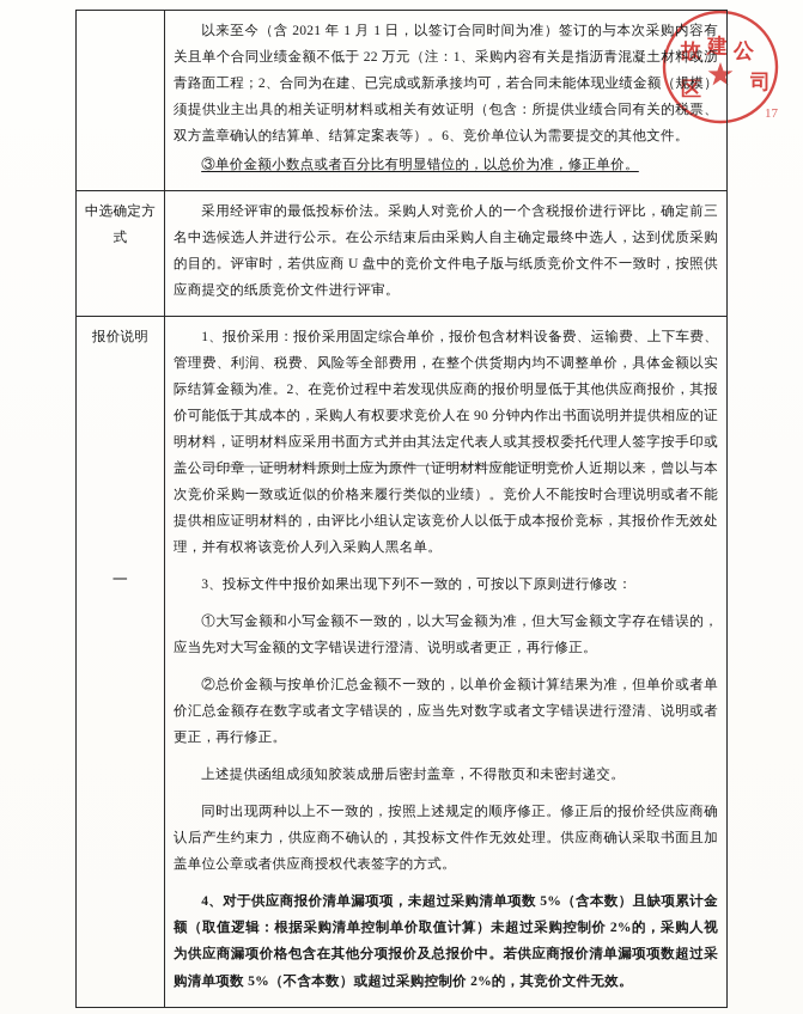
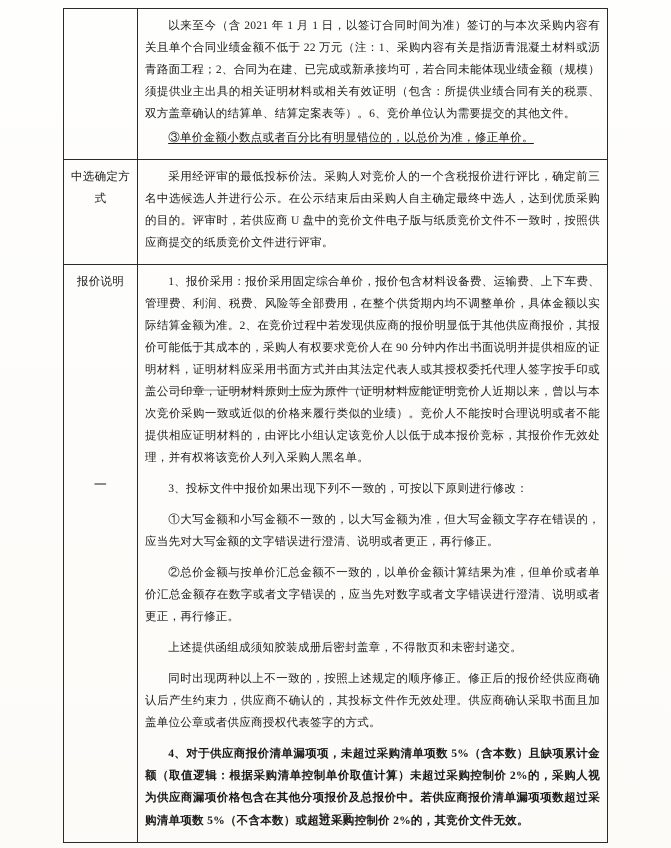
- 故
- 建
- 公
- 司
- 区
- 17
  	以来至今（含 2021 年 1 月 1 日，以签订合同时间为准）签订的与本次采购内容有关且单个合同业绩金额不低于 22 万元（注：1、采购内容有关是指沥青混凝土材料或沥青路面工程；2、合同为在建、已完成或新承接均可，若合同未能体现业绩金额（规模）须提供业主出具的相关证明材料或相关有效证明（包含：所提供业绩合同有关的税票、双方盖章确认的结算单、结算定案表等）。6、竞价单位认为需要提交的其他文件。 ③单价金额小数点或者百分比有明显错位的，以总价为准，修正单价。
  中选确定方式	采用经评审的最低投标价法。采购人对竞价人的一个含税报价进行评比，确定前三名中选候选人并进行公示。在公示结束后由采购人自主确定最终中选人，达到优质采购的目的。评审时，若供应商 U 盘中的竞价文件电子版与纸质竞价文件不一致时，按照供应商提交的纸质竞价文件进行评审。
  报价说明 一	1、报价采用：报价采用固定综合单价，报价包含材料设备费、运输费、上下车费、管理费、利润、税费、风险等全部费用，在整个供货期内均不调整单价，具体金额以实际结算金额为准。2、在竞价过程中若发现供应商的报价明显低于其他供应商报价，其报价可能低于其成本的，采购人有权要求竞价人在 90 分钟内作出书面说明并提供相应的证明材料，证明材料应采用书面方式并由其法定代表人或其授权委托代理人签字按手印或盖公司印章，证明材料原则上应为原件（证明材料应能证明竞价人近期以来，曾以与本次竞价采购一致或近似的价格来履行类似的业绩）。竞价人不能按时合理说明或者不能提供相应证明材料的，由评比小组认定该竞价人以低于成本报价竞标，其报价作无效处理，并有权将该竞价人列入采购人黑名单。 3、投标文件中报价如果出现下列不一致的，可按以下原则进行修改： ①大写金额和小写金额不一致的，以大写金额为准，但大写金额文字存在错误的，应当先对大写金额的文字错误进行澄清、说明或者更正，再行修正。 ②总价金额与按单价汇总金额不一致的，以单价金额计算结果为准，但单价或者单价汇总金额存在数字或者文字错误的，应当先对数字或者文字错误进行澄清、说明或者更正，再行修正。 上述提供函组成须知胶装成册后密封盖章，不得散页和未密封递交。 同时出现两种以上不一致的，按照上述规定的顺序修正。修正后的报价经供应商确认后产生约束力，供应商不确认的，其投标文件作无效处理。供应商确认采取书面且加盖单位公章或者供应商授权代表签字的方式。 4、对于供应商报价清单漏项项，未超过采购清单项数 5%（含本数）且缺项累计金额（取值逻辑：根据采购清单控制单价取值计算）未超过采购控制价 2%的，采购人视为供应商漏项价格包含在其他分项报价及总报价中。若供应商报价清单漏项项数超过采购清单项数 5%（不含本数）或超过采购控制价 2%的，其竞价文件无效。
+ 第 2 页
